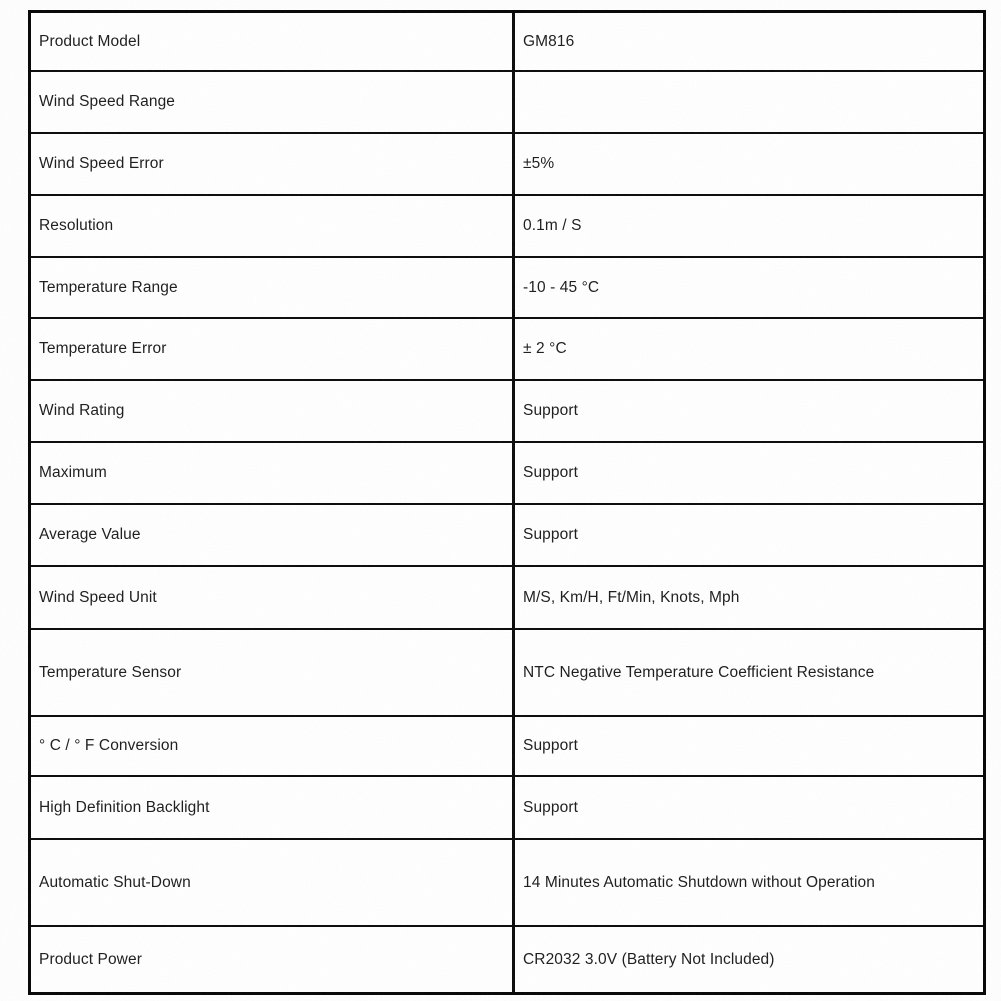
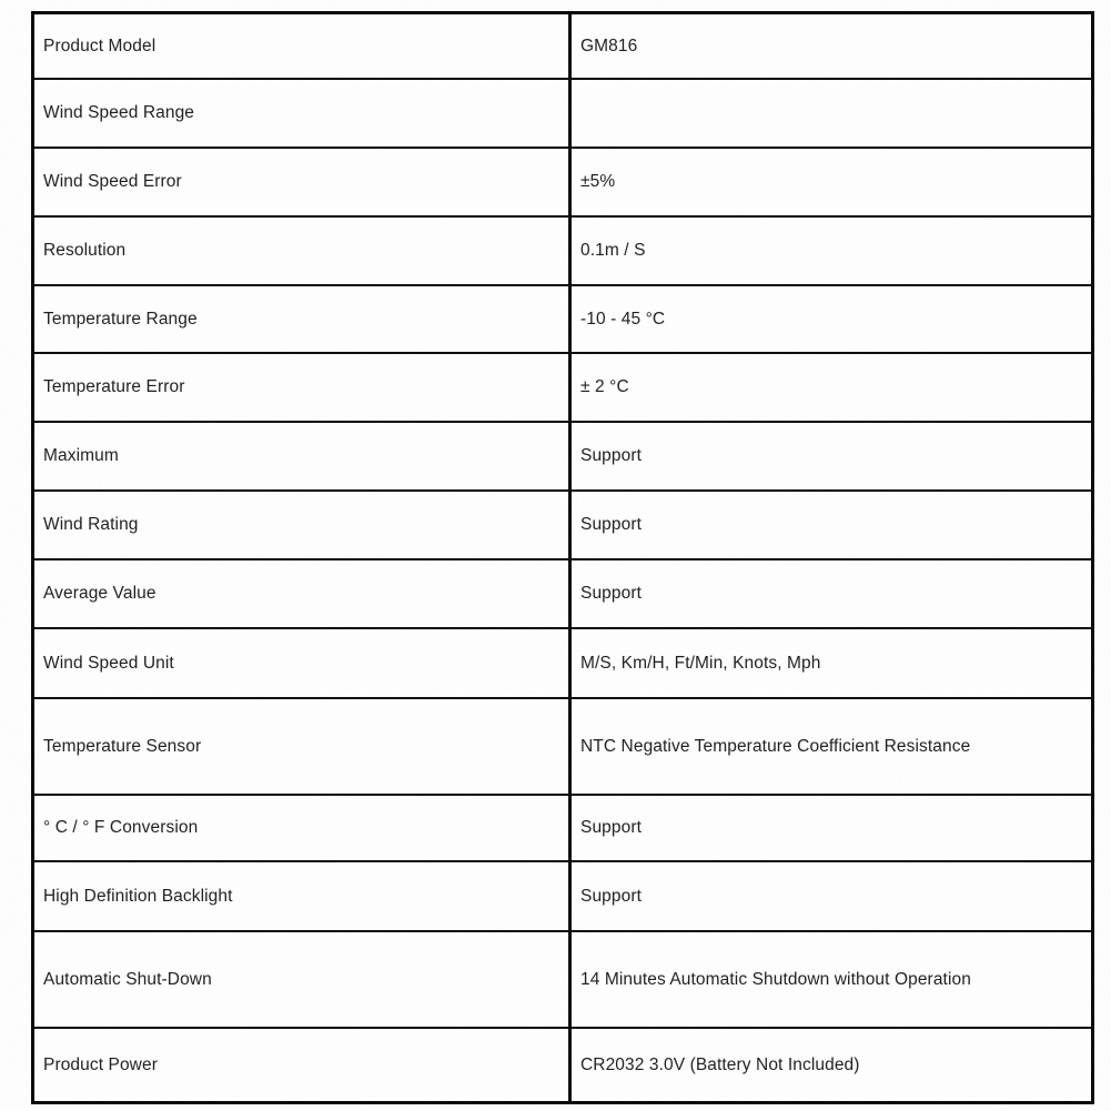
  Product Model
  GM816
  Wind Speed Range
  Wind Speed Error
  ±5%
  Resolution
  0.1m / S
  Temperature Range
  -10 - 45 °C
  Temperature Error
  ± 2 °C
- Wind Rating
+ Maximum
  Support
- Maximum
+ Wind Rating
  Support
  Average Value
  Support
  Wind Speed Unit
  M/S, Km/H, Ft/Min, Knots, Mph
  Temperature Sensor
  NTC Negative Temperature Coefficient Resistance
  ° C / ° F Conversion
  Support
  High Definition Backlight
  Support
  Automatic Shut-Down
  14 Minutes Automatic Shutdown without Operation
  Product Power
  CR2032 3.0V (Battery Not Included)
